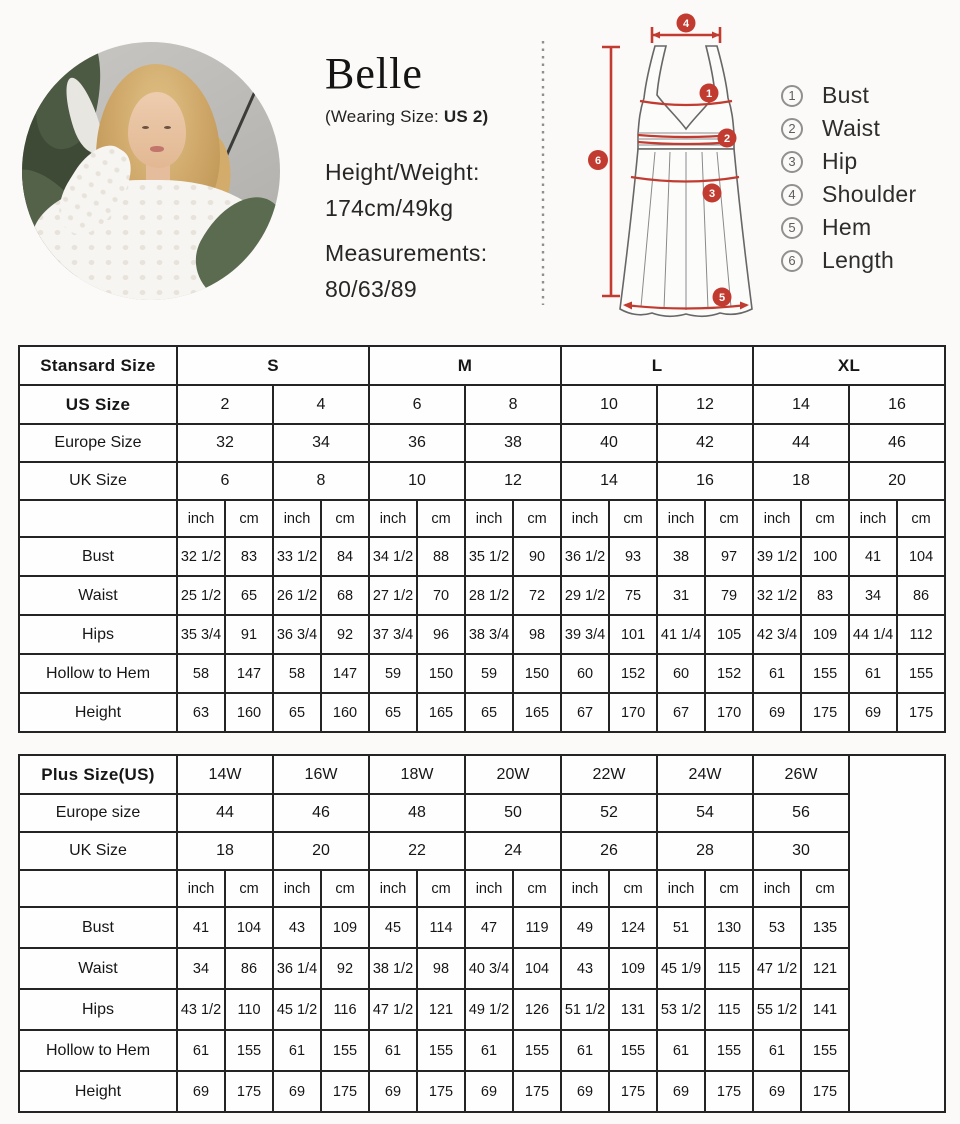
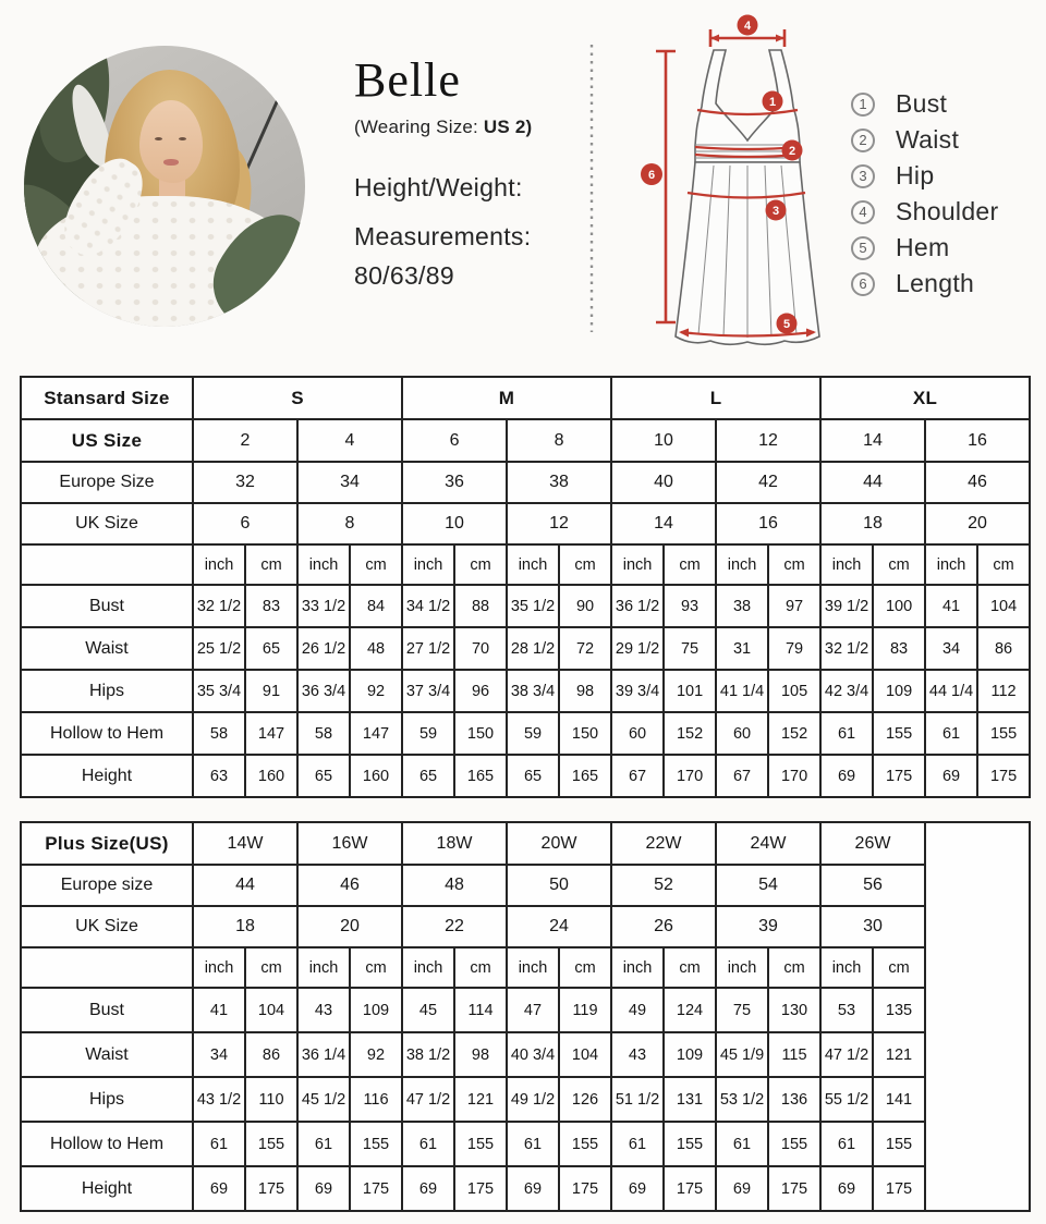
  Belle
  (Wearing Size: US 2)
  Height/Weight:
- 174cm/49kg
  Measurements:
  80/63/89
  4
  1
  2
  3
  5
  6
  1
  Bust
  2
  Waist
  3
  Hip
  4
  Shoulder
  5
  Hem
  6
  Length
  Stansard Size	S	M	L	XL
  US Size	2	4	6	8	10	12	14	16
  Europe Size	32	34	36	38	40	42	44	46
  UK Size	6	8	10	12	14	16	18	20
  	inch	cm	inch	cm	inch	cm	inch	cm	inch	cm	inch	cm	inch	cm	inch	cm
  Bust	32 1/2	83	33 1/2	84	34 1/2	88	35 1/2	90	36 1/2	93	38	97	39 1/2	100	41	104
- Waist	25 1/2	65	26 1/2	68	27 1/2	70	28 1/2	72	29 1/2	75	31	79	32 1/2	83	34	86
+ Waist	25 1/2	65	26 1/2	48	27 1/2	70	28 1/2	72	29 1/2	75	31	79	32 1/2	83	34	86
  Hips	35 3/4	91	36 3/4	92	37 3/4	96	38 3/4	98	39 3/4	101	41 1/4	105	42 3/4	109	44 1/4	112
  Hollow to Hem	58	147	58	147	59	150	59	150	60	152	60	152	61	155	61	155
  Height	63	160	65	160	65	165	65	165	67	170	67	170	69	175	69	175
  Plus Size(US)	14W	16W	18W	20W	22W	24W	26W
  Europe size	44	46	48	50	52	54	56
- UK Size	18	20	22	24	26	28	30
+ UK Size	18	20	22	24	26	39	30
  	inch	cm	inch	cm	inch	cm	inch	cm	inch	cm	inch	cm	inch	cm
- Bust	41	104	43	109	45	114	47	119	49	124	51	130	53	135
+ Bust	41	104	43	109	45	114	47	119	49	124	75	130	53	135
  Waist	34	86	36 1/4	92	38 1/2	98	40 3/4	104	43	109	45 1/9	115	47 1/2	121
- Hips	43 1/2	110	45 1/2	116	47 1/2	121	49 1/2	126	51 1/2	131	53 1/2	115	55 1/2	141
+ Hips	43 1/2	110	45 1/2	116	47 1/2	121	49 1/2	126	51 1/2	131	53 1/2	136	55 1/2	141
  Hollow to Hem	61	155	61	155	61	155	61	155	61	155	61	155	61	155
  Height	69	175	69	175	69	175	69	175	69	175	69	175	69	175
